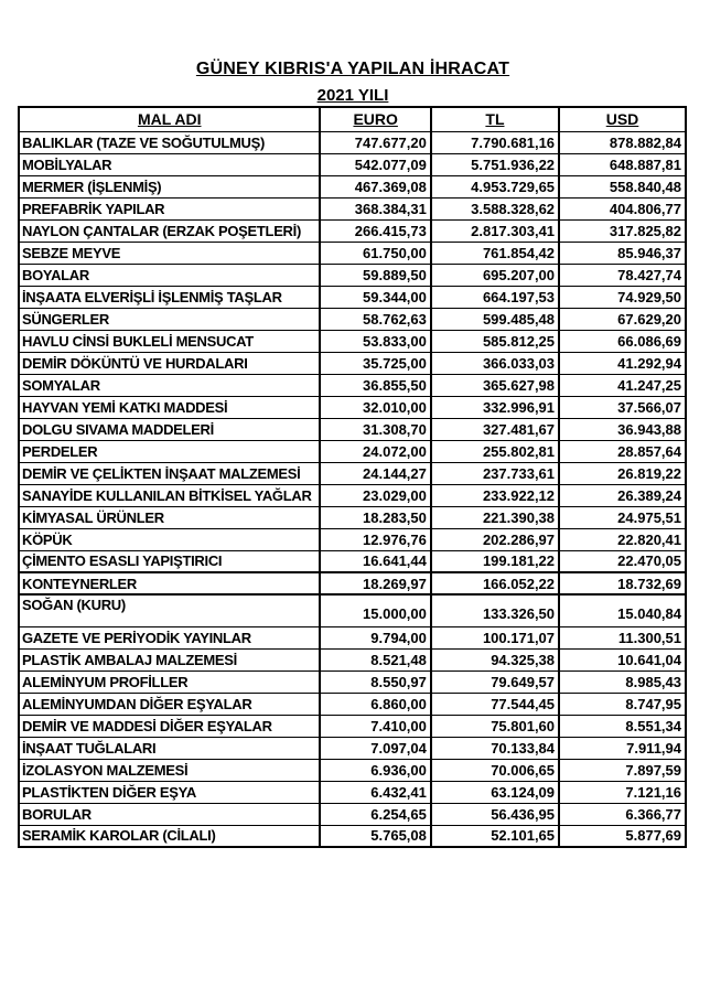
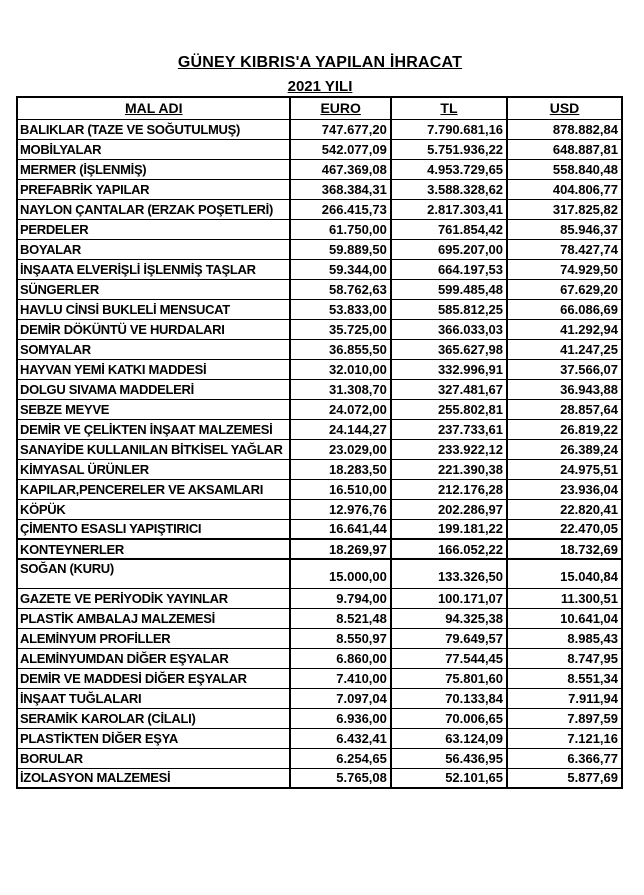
  GÜNEY KIBRIS'A YAPILAN İHRACAT
  2021 YILI
  MAL ADI	EURO	TL	USD
  BALIKLAR (TAZE VE SOĞUTULMUŞ)	747.677,20	7.790.681,16	878.882,84
  MOBİLYALAR	542.077,09	5.751.936,22	648.887,81
  MERMER (İŞLENMİŞ)	467.369,08	4.953.729,65	558.840,48
  PREFABRİK YAPILAR	368.384,31	3.588.328,62	404.806,77
  NAYLON ÇANTALAR (ERZAK POŞETLERİ)	266.415,73	2.817.303,41	317.825,82
- SEBZE MEYVE	61.750,00	761.854,42	85.946,37
+ PERDELER	61.750,00	761.854,42	85.946,37
  BOYALAR	59.889,50	695.207,00	78.427,74
  İNŞAATA ELVERİŞLİ İŞLENMİŞ TAŞLAR	59.344,00	664.197,53	74.929,50
  SÜNGERLER	58.762,63	599.485,48	67.629,20
  HAVLU CİNSİ BUKLELİ MENSUCAT	53.833,00	585.812,25	66.086,69
  DEMİR DÖKÜNTÜ VE HURDALARI	35.725,00	366.033,03	41.292,94
  SOMYALAR	36.855,50	365.627,98	41.247,25
  HAYVAN YEMİ KATKI MADDESİ	32.010,00	332.996,91	37.566,07
  DOLGU SIVAMA MADDELERİ	31.308,70	327.481,67	36.943,88
- PERDELER	24.072,00	255.802,81	28.857,64
+ SEBZE MEYVE	24.072,00	255.802,81	28.857,64
  DEMİR VE ÇELİKTEN İNŞAAT MALZEMESİ	24.144,27	237.733,61	26.819,22
  SANAYİDE KULLANILAN BİTKİSEL YAĞLAR	23.029,00	233.922,12	26.389,24
  KİMYASAL ÜRÜNLER	18.283,50	221.390,38	24.975,51
+ KAPILAR,PENCERELER VE AKSAMLARI	16.510,00	212.176,28	23.936,04
  KÖPÜK	12.976,76	202.286,97	22.820,41
  ÇİMENTO ESASLI YAPIŞTIRICI	16.641,44	199.181,22	22.470,05
  KONTEYNERLER	18.269,97	166.052,22	18.732,69
  SOĞAN (KURU)	15.000,00	133.326,50	15.040,84
  GAZETE VE PERİYODİK YAYINLAR	9.794,00	100.171,07	11.300,51
  PLASTİK AMBALAJ MALZEMESİ	8.521,48	94.325,38	10.641,04
  ALEMİNYUM PROFİLLER	8.550,97	79.649,57	8.985,43
  ALEMİNYUMDAN DİĞER EŞYALAR	6.860,00	77.544,45	8.747,95
  DEMİR VE MADDESİ DİĞER EŞYALAR	7.410,00	75.801,60	8.551,34
  İNŞAAT TUĞLALARI	7.097,04	70.133,84	7.911,94
- İZOLASYON MALZEMESİ	6.936,00	70.006,65	7.897,59
+ SERAMİK KAROLAR (CİLALI)	6.936,00	70.006,65	7.897,59
  PLASTİKTEN DİĞER EŞYA	6.432,41	63.124,09	7.121,16
  BORULAR	6.254,65	56.436,95	6.366,77
- SERAMİK KAROLAR (CİLALI)	5.765,08	52.101,65	5.877,69
+ İZOLASYON MALZEMESİ	5.765,08	52.101,65	5.877,69
